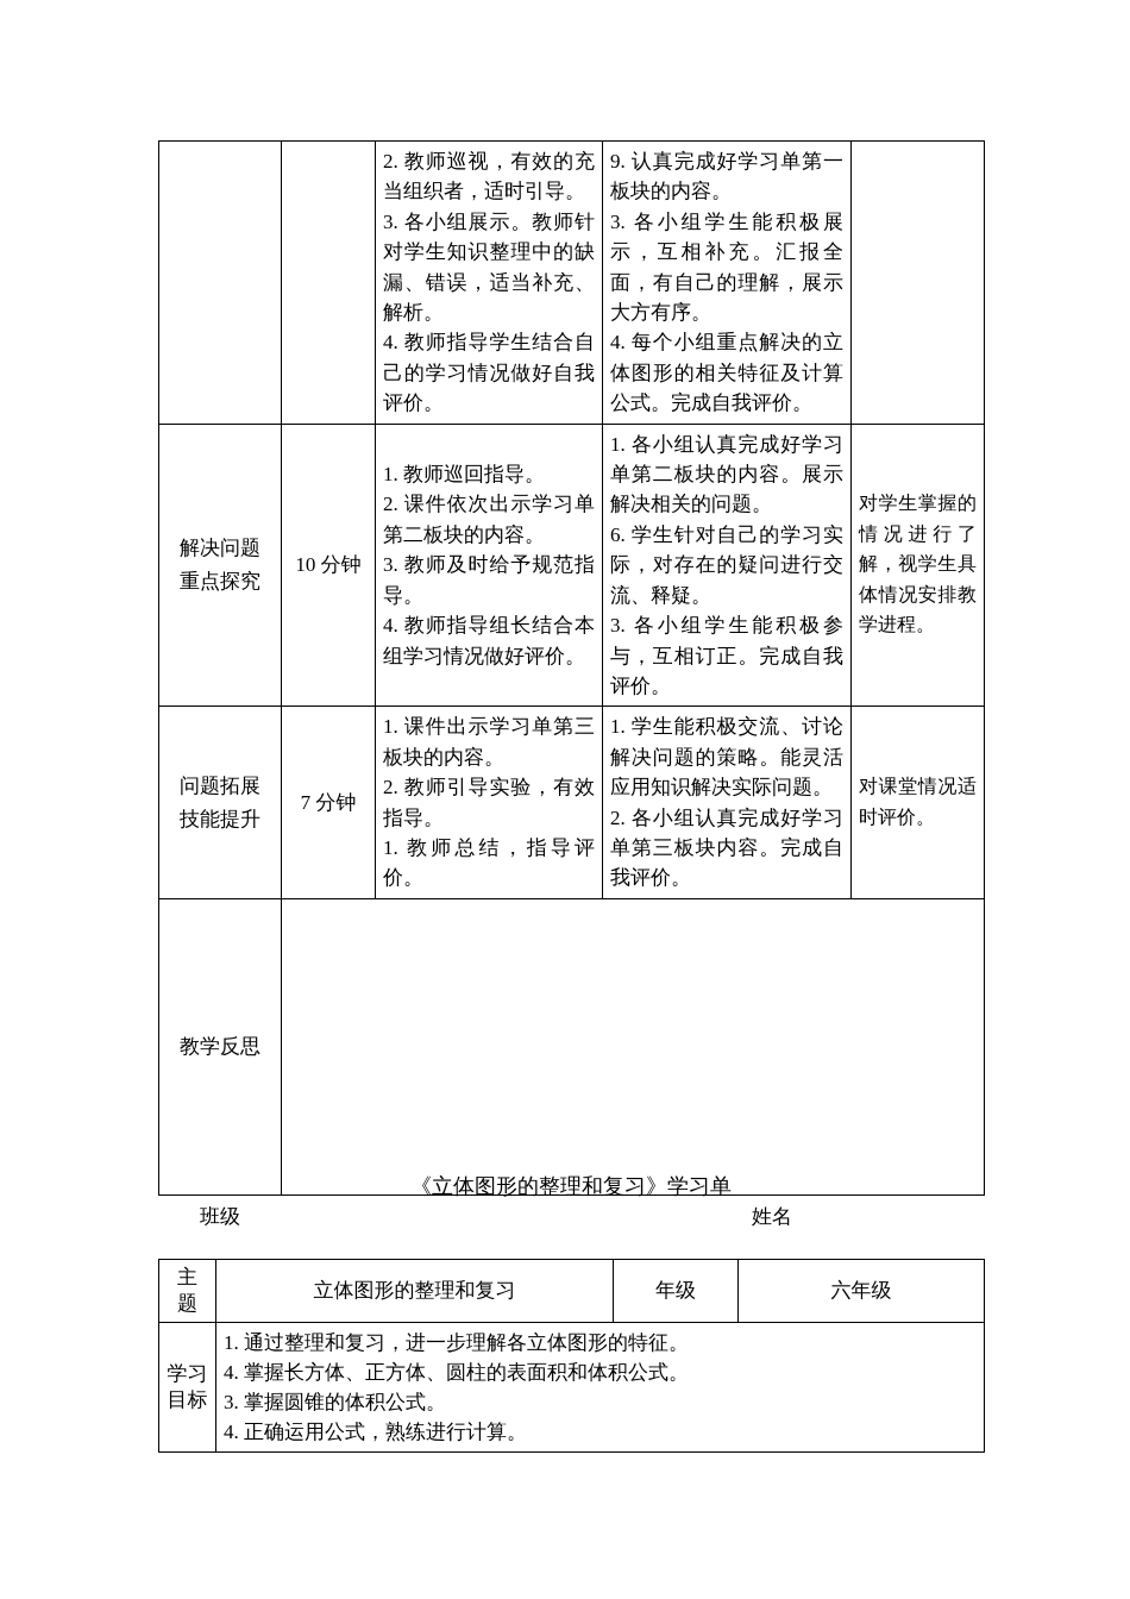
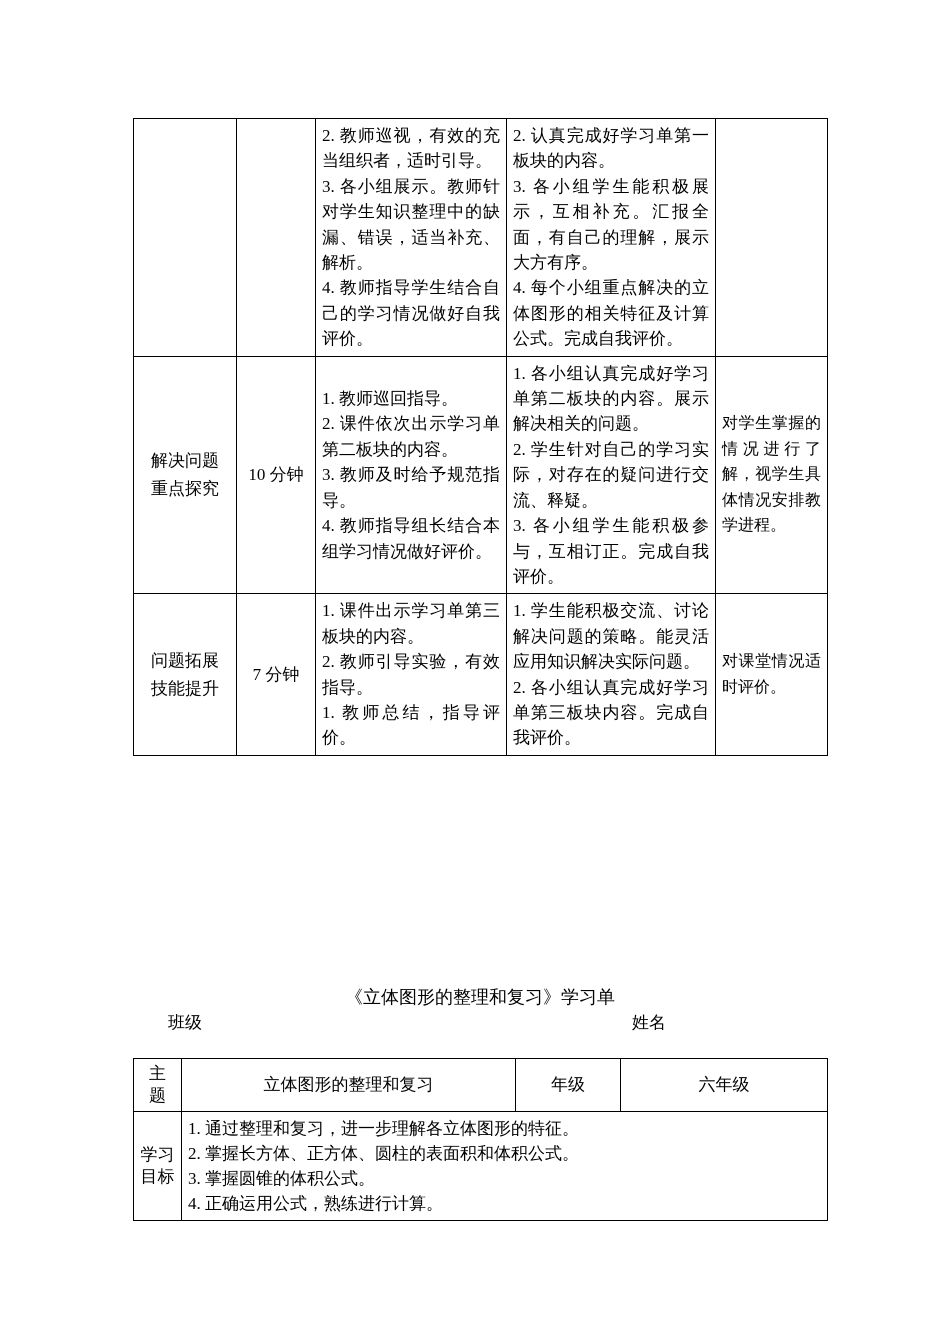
- 		2. 教师巡视，有效的充当组织者，适时引导。 3. 各小组展示。教师针对学生知识整理中的缺漏、错误，适当补充、解析。 4. 教师指导学生结合自己的学习情况做好自我评价。	9. 认真完成好学习单第一板块的内容。 3. 各小组学生能积极展示，互相补充。汇报全面，有自己的理解，展示大方有序。 4. 每个小组重点解决的立体图形的相关特征及计算公式。完成自我评价。
+ 		2. 教师巡视，有效的充当组织者，适时引导。 3. 各小组展示。教师针对学生知识整理中的缺漏、错误，适当补充、解析。 4. 教师指导学生结合自己的学习情况做好自我评价。	2. 认真完成好学习单第一板块的内容。 3. 各小组学生能积极展示，互相补充。汇报全面，有自己的理解，展示大方有序。 4. 每个小组重点解决的立体图形的相关特征及计算公式。完成自我评价。
- 解决问题 重点探究	10 分钟	1. 教师巡回指导。 2. 课件依次出示学习单第二板块的内容。 3. 教师及时给予规范指导。 4. 教师指导组长结合本组学习情况做好评价。	1. 各小组认真完成好学习单第二板块的内容。展示解决相关的问题。 6. 学生针对自己的学习实际，对存在的疑问进行交流、释疑。 3. 各小组学生能积极参与，互相订正。完成自我评价。	对学生掌握的情况进行了解，视学生具体情况安排教学进程。
+ 解决问题 重点探究	10 分钟	1. 教师巡回指导。 2. 课件依次出示学习单第二板块的内容。 3. 教师及时给予规范指导。 4. 教师指导组长结合本组学习情况做好评价。	1. 各小组认真完成好学习单第二板块的内容。展示解决相关的问题。 2. 学生针对自己的学习实际，对存在的疑问进行交流、释疑。 3. 各小组学生能积极参与，互相订正。完成自我评价。	对学生掌握的情况进行了解，视学生具体情况安排教学进程。
  问题拓展 技能提升	7 分钟	1. 课件出示学习单第三板块的内容。 2. 教师引导实验，有效指导。 1. 教师总结，指导评价。	1. 学生能积极交流、讨论解决问题的策略。能灵活应用知识解决实际问题。 2. 各小组认真完成好学习单第三板块内容。完成自我评价。	对课堂情况适时评价。
- 教学反思
  《立体图形的整理和复习》学习单
  班级
  姓名
  主 题	立体图形的整理和复习	年级	六年级
- 学习 目标	1. 通过整理和复习，进一步理解各立体图形的特征。 4. 掌握长方体、正方体、圆柱的表面积和体积公式。 3. 掌握圆锥的体积公式。 4. 正确运用公式，熟练进行计算。
+ 学习 目标	1. 通过整理和复习，进一步理解各立体图形的特征。 2. 掌握长方体、正方体、圆柱的表面积和体积公式。 3. 掌握圆锥的体积公式。 4. 正确运用公式，熟练进行计算。
